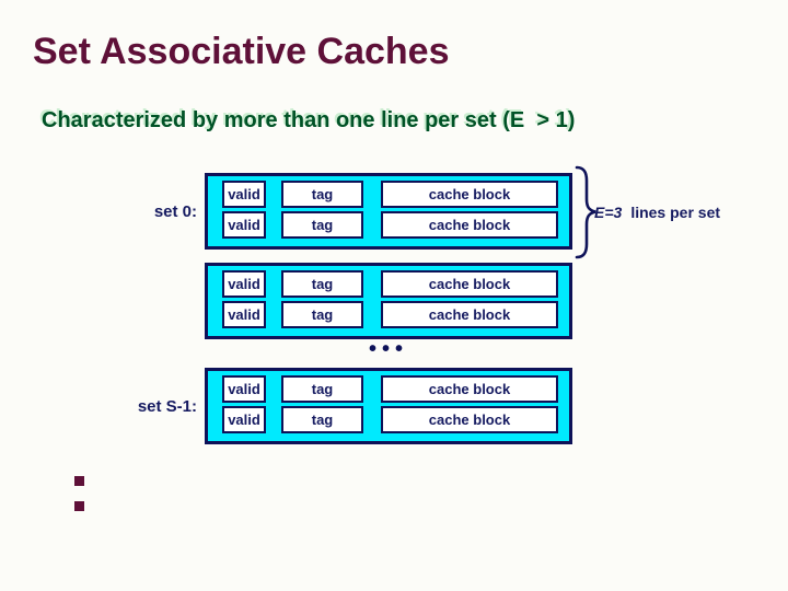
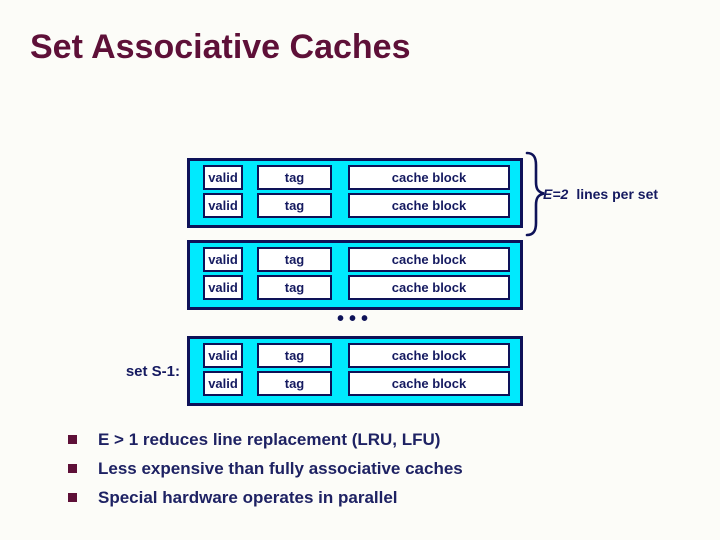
  Set Associative Caches
- Characterized by more than one line per set (E > 1)
- set 0:
  valid
  tag
  cache block
  valid
  tag
  cache block
- E=3
+ E=2
  lines per set
  valid
  tag
  cache block
  valid
  tag
  cache block
  •••
  set S-1:
  valid
  tag
  cache block
  valid
  tag
  cache block
+ E > 1 reduces line replacement (LRU, LFU)
+ Less expensive than fully associative caches
+ Special hardware operates in parallel
